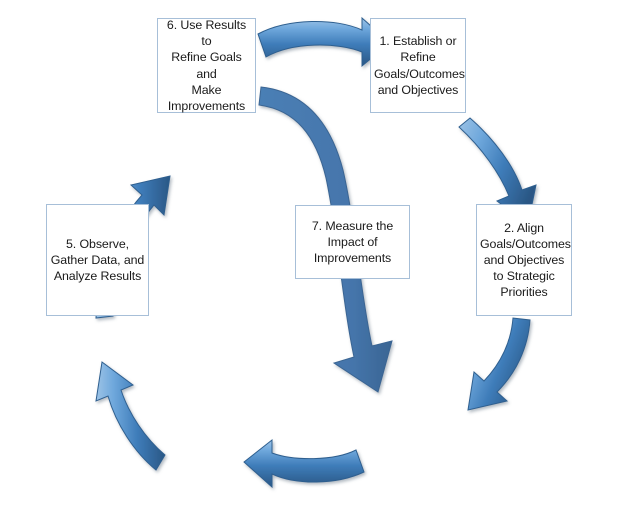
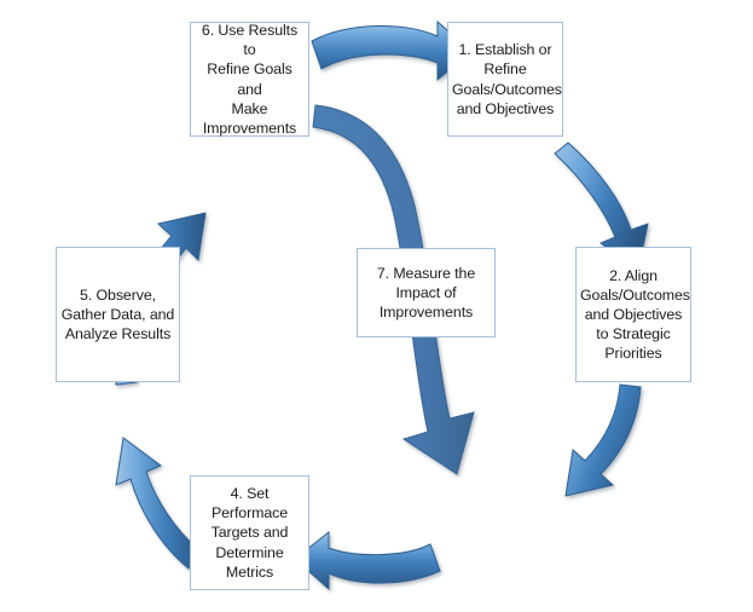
  6. Use Results to
  Refine Goals and
  Make
  Improvements
  1. Establish or
  Refine
  Goals/Outcomes
  and Objectives
  2. Align
  Goals/Outcomes
  and Objectives
  to Strategic
  Priorities
+ 4. Set
+ Performace
+ Targets and
+ Determine
+ Metrics
  5. Observe,
  Gather Data, and
  Analyze Results
  7. Measure the
  Impact of
  Improvements
